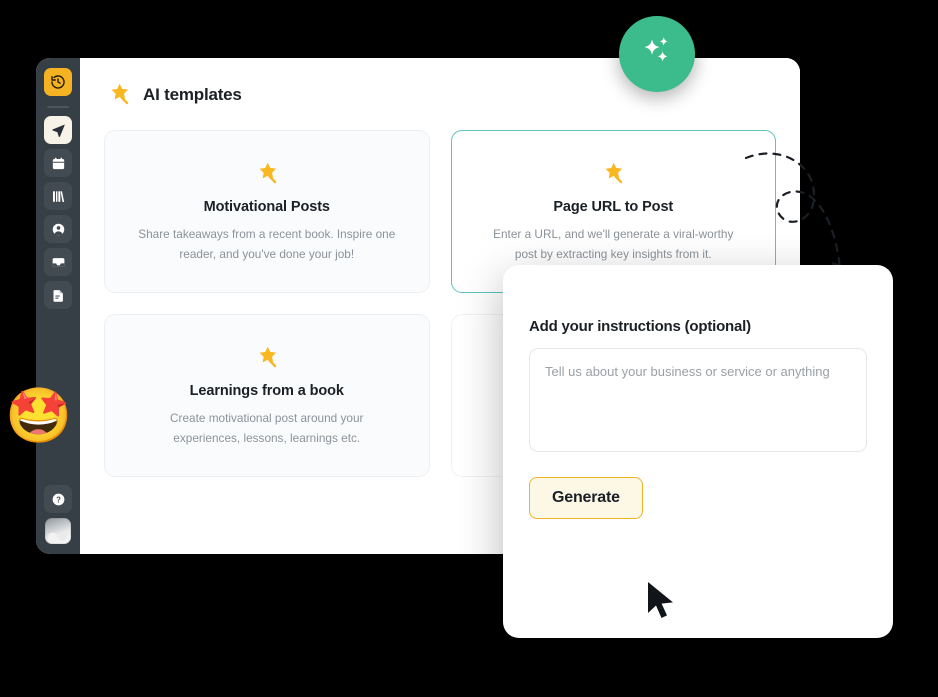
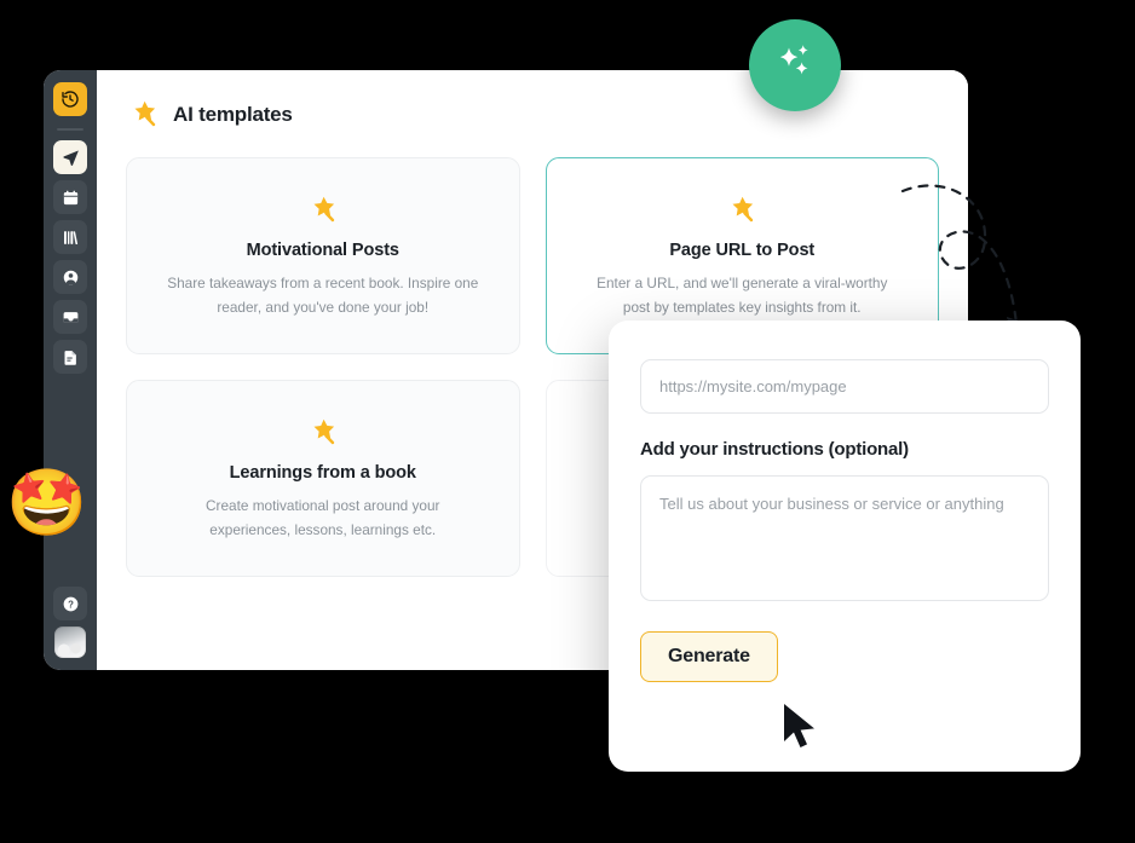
  ?
  AI templates
  Motivational Posts
  Share takeaways from a recent book. Inspire one reader, and you've done your job!
  Page URL to Post
- Enter a URL, and we'll generate a viral-worthy post by extracting key insights from it.
+ Enter a URL, and we'll generate a viral-worthy post by templates key insights from it.
  Learnings from a book
  Create motivational post around your experiences, lessons, learnings etc.
  🤩
+ https://mysite.com/mypage
  Add your instructions (optional)
  Tell us about your business or service or anything Generate
